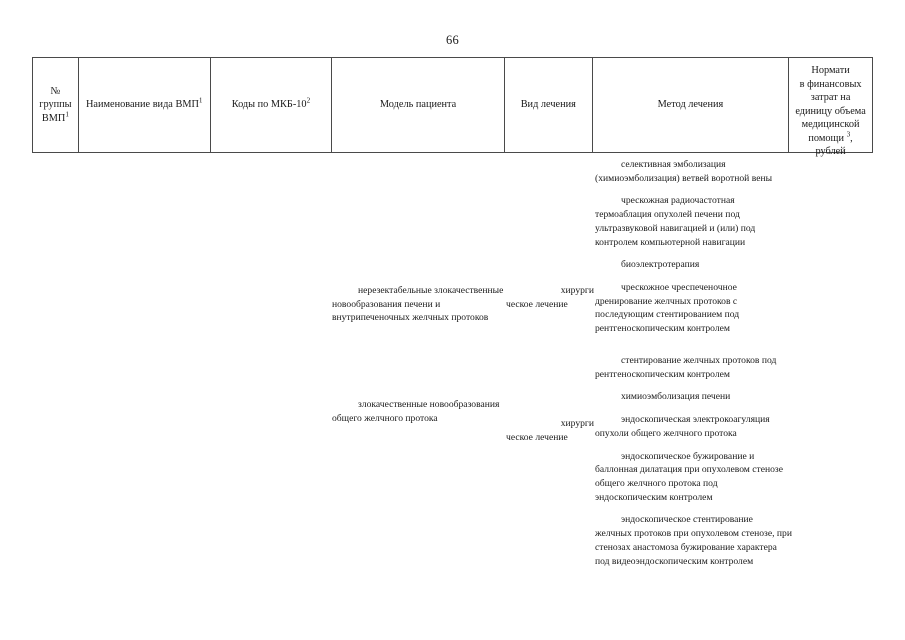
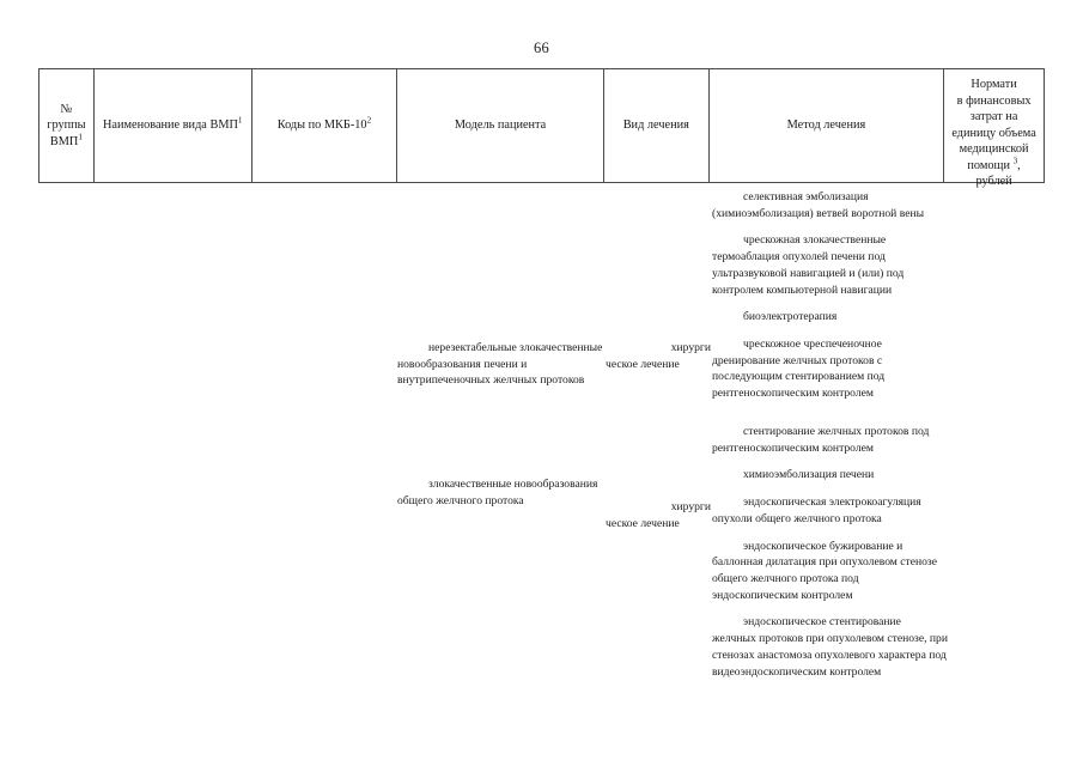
  66
  №
  группы
  ВМП1
  Наименование вида ВМП1
  Коды по МКБ-102
  Модель пациента
  Вид лечения
  Метод лечения
  Нормати
  в финансовых
  затрат на
  единицу объема
  медицинской
  помощи 3,
  рублей
  нерезектабельные злокачественные новообразования печени и внутрипеченочных желчных протоков
  злокачественные новообразования общего желчного протока
  хирурги
  ческое лечение
  хирурги
  ческое лечение
  селективная эмболизация (химиоэмболизация) ветвей воротной вены
- чрескожная радиочастотная термоаблация опухолей печени под ультразвуковой навигацией и (или) под контролем компьютерной навигации
+ чрескожная злокачественные термоаблация опухолей печени под ультразвуковой навигацией и (или) под контролем компьютерной навигации
  биоэлектротерапия
  чрескожное чреспеченочное дренирование желчных протоков с последующим стентированием под рентгеноскопическим контролем
  стентирование желчных протоков под рентгеноскопическим контролем
  химиоэмболизация печени
  эндоскопическая электрокоагуляция опухоли общего желчного протока
  эндоскопическое бужирование и баллонная дилатация при опухолевом стенозе общего желчного протока под эндоскопическим контролем
- эндоскопическое стентирование желчных протоков при опухолевом стенозе, при стенозах анастомоза бужирование характера под видеоэндоскопическим контролем
+ эндоскопическое стентирование желчных протоков при опухолевом стенозе, при стенозах анастомоза опухолевого характера под видеоэндоскопическим контролем
